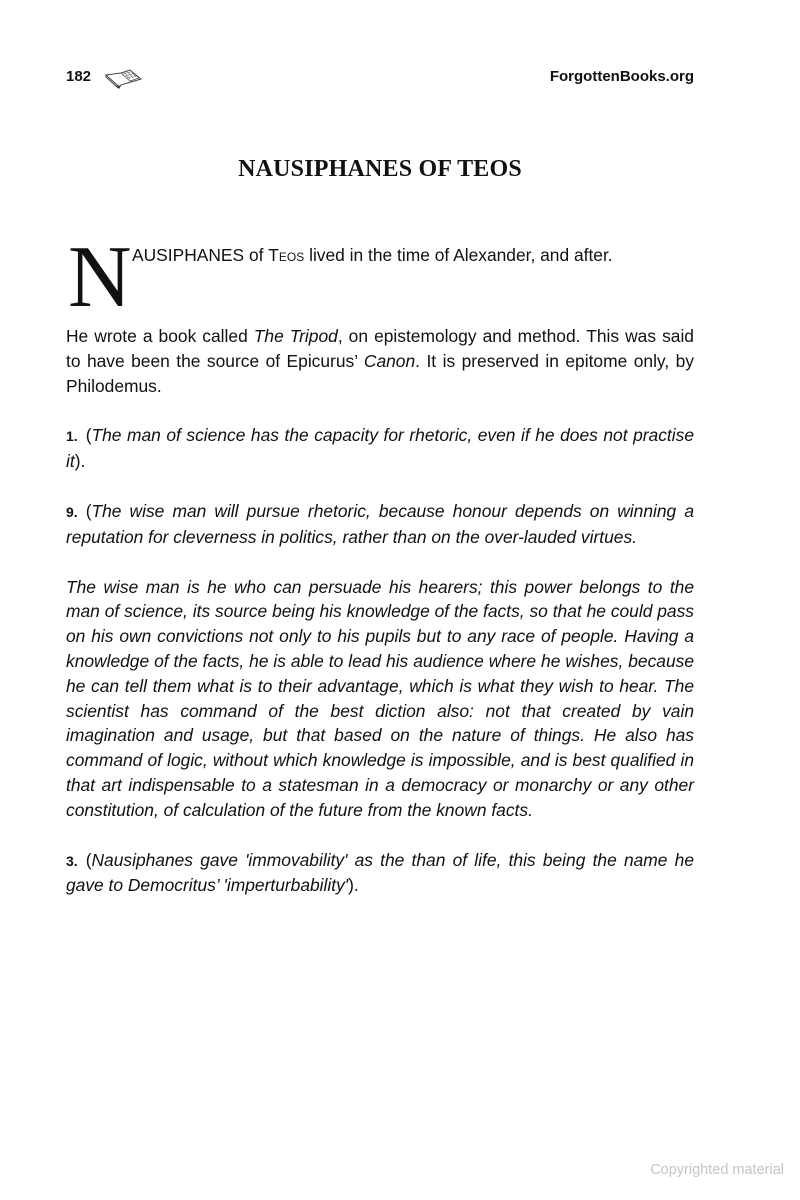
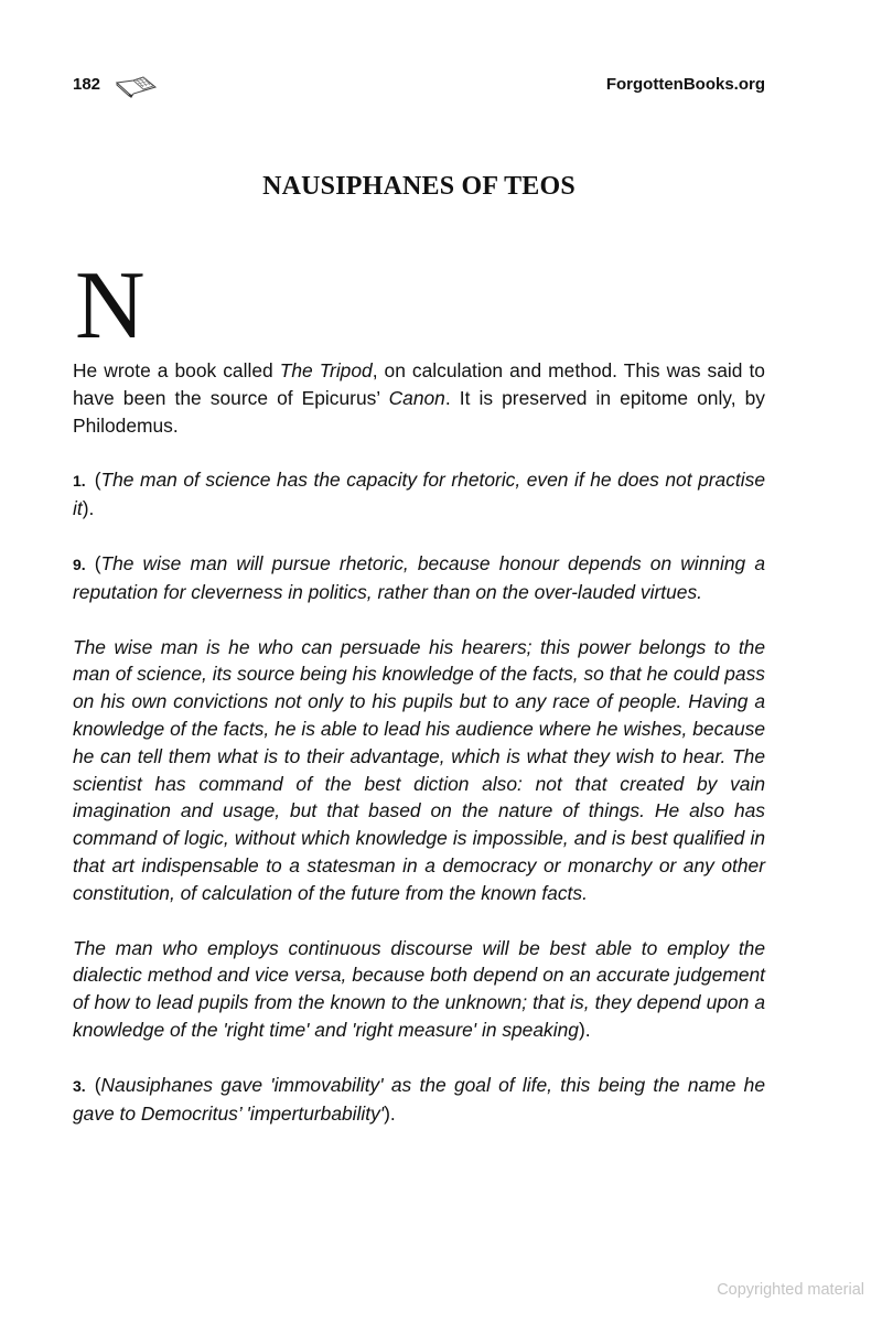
  182
  ForgottenBooks.org
  NAUSIPHANES OF TEOS
  N
- AUSIPHANES of Teos lived in the time of Alexander, and after.
- He wrote a book called The Tripod, on epistemology and method. This was said to have been the source of Epicurus’ Canon. It is preserved in epitome only, by Philodemus.
+ He wrote a book called The Tripod, on calculation and method. This was said to have been the source of Epicurus’ Canon. It is preserved in epitome only, by Philodemus.
  1. (The man of science has the capacity for rhetoric, even if he does not practise it).
  9. (The wise man will pursue rhetoric, because honour depends on winning a reputation for cleverness in politics, rather than on the over-lauded virtues.
  The wise man is he who can persuade his hearers; this power belongs to the man of science, its source being his knowledge of the facts, so that he could pass on his own convictions not only to his pupils but to any race of people. Having a knowledge of the facts, he is able to lead his audience where he wishes, because he can tell them what is to their advantage, which is what they wish to hear. The scientist has command of the best diction also: not that created by vain imagination and usage, but that based on the nature of things. He also has command of logic, without which knowledge is impossible, and is best qualified in that art indispensable to a statesman in a democracy or monarchy or any other constitution, of calculation of the future from the known facts.
+ The man who employs continuous discourse will be best able to employ the dialectic method and vice versa, because both depend on an accurate judgement of how to lead pupils from the known to the unknown; that is, they depend upon a knowledge of the 'right time' and 'right measure' in speaking).
- 3. (Nausiphanes gave 'immovability' as the than of life, this being the name he gave to Democritus’ 'imperturbability').
+ 3. (Nausiphanes gave 'immovability' as the goal of life, this being the name he gave to Democritus’ 'imperturbability').
  Copyrighted material
